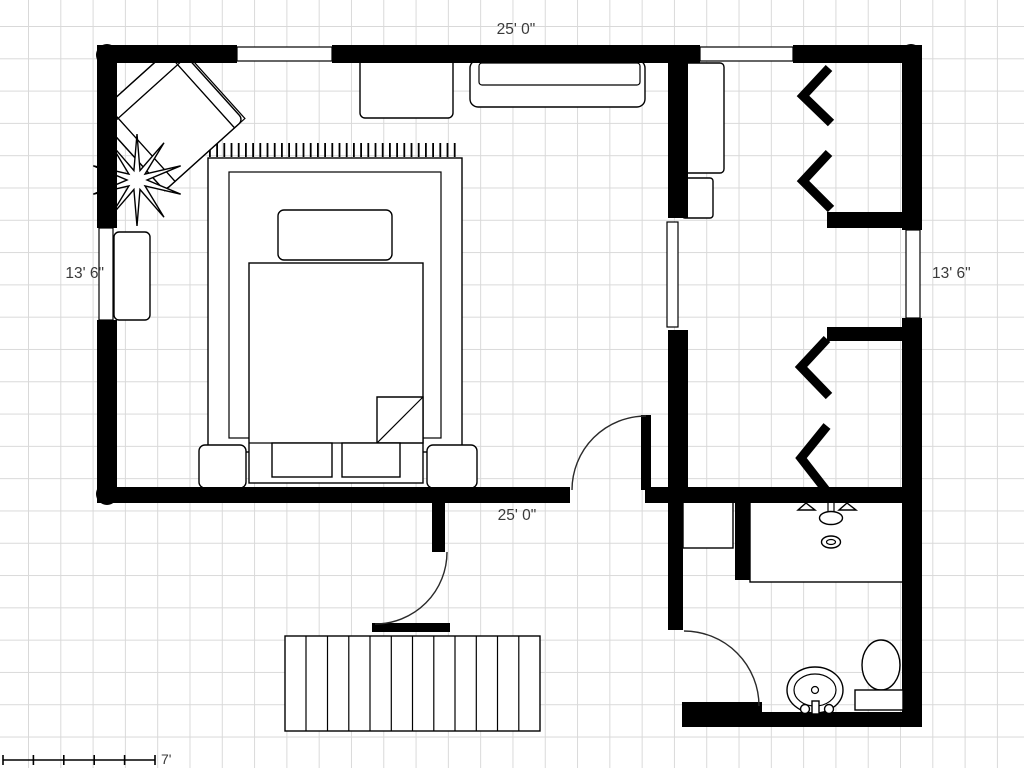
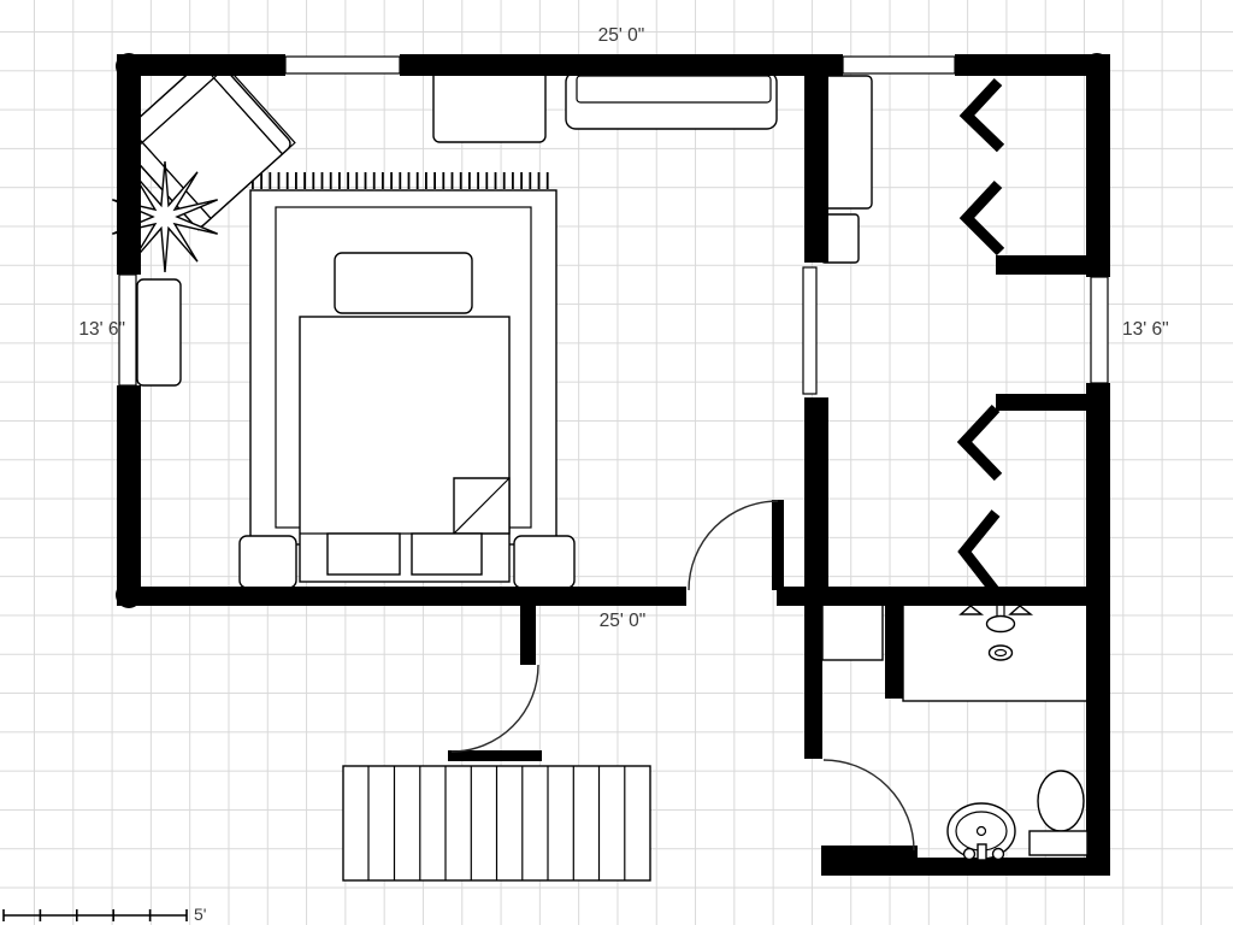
  25' 0"
  13' 6"
  13' 6"
  25' 0"
- 7'
+ 5'
